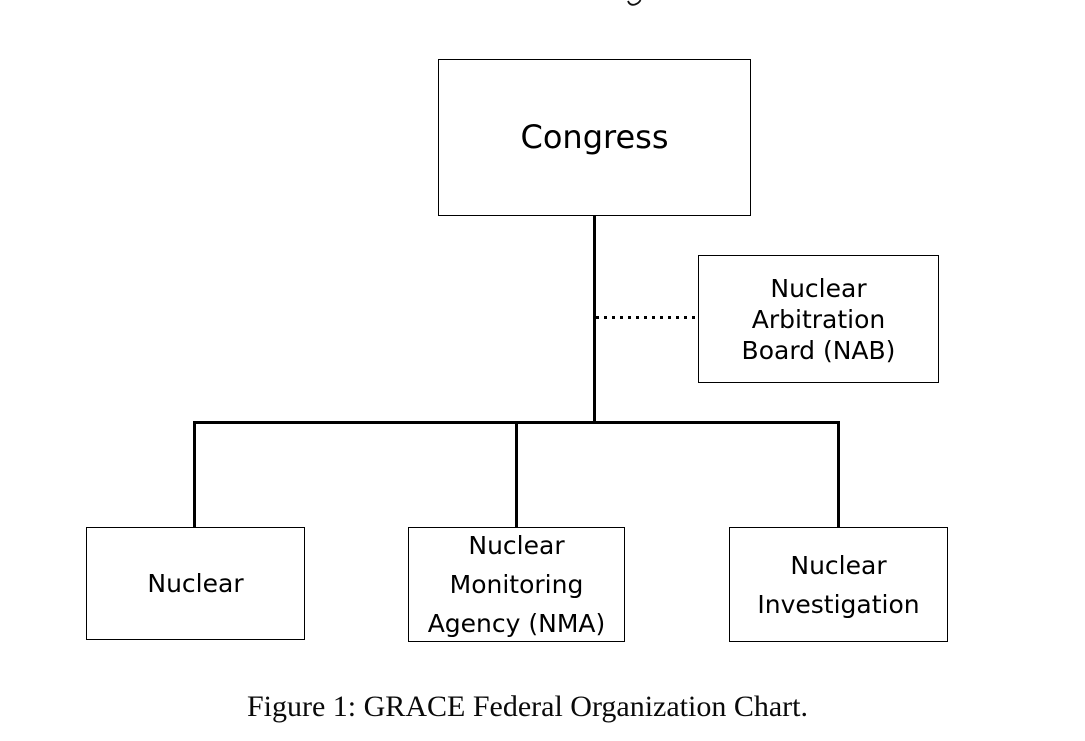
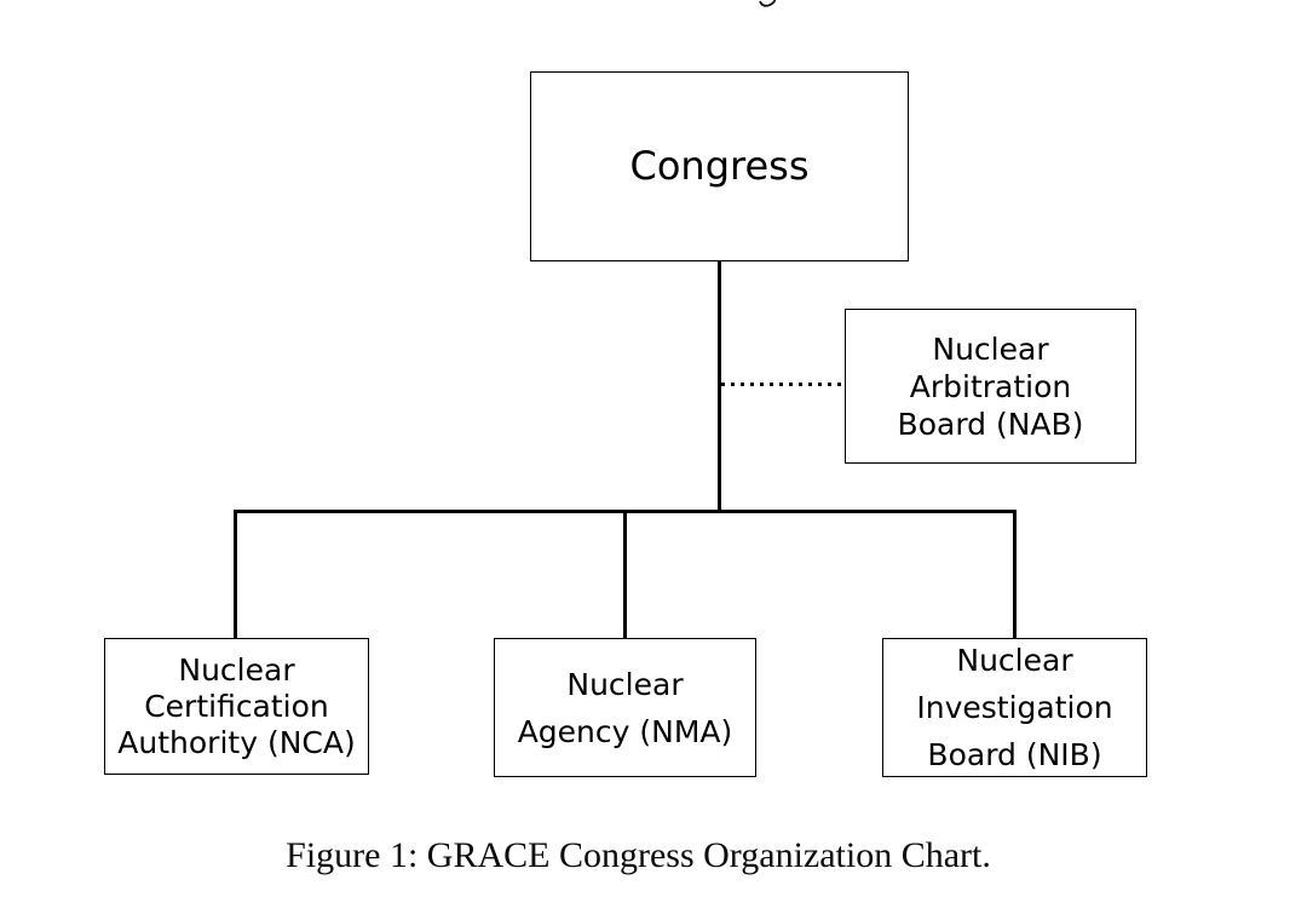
  Congress
  Nuclear
  Arbitration
  Board (NAB)
  Nuclear
+ Certification
+ Authority (NCA)
  Nuclear
- Monitoring
  Agency (NMA)
  Nuclear
  Investigation
+ Board (NIB)
- Figure 1: GRACE Federal Organization Chart.
+ Figure 1: GRACE Congress Organization Chart.
